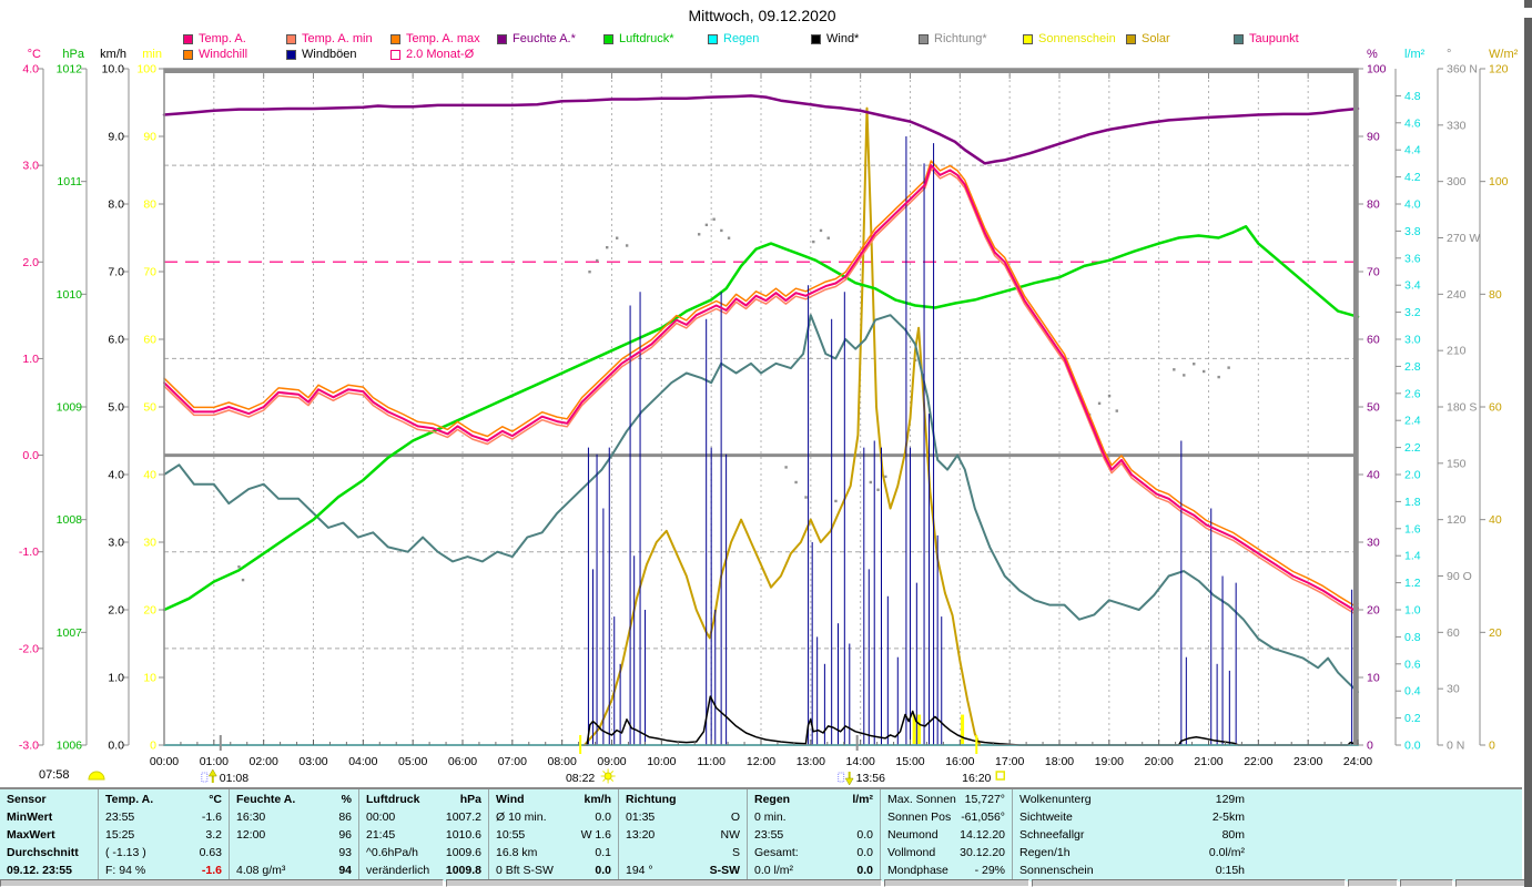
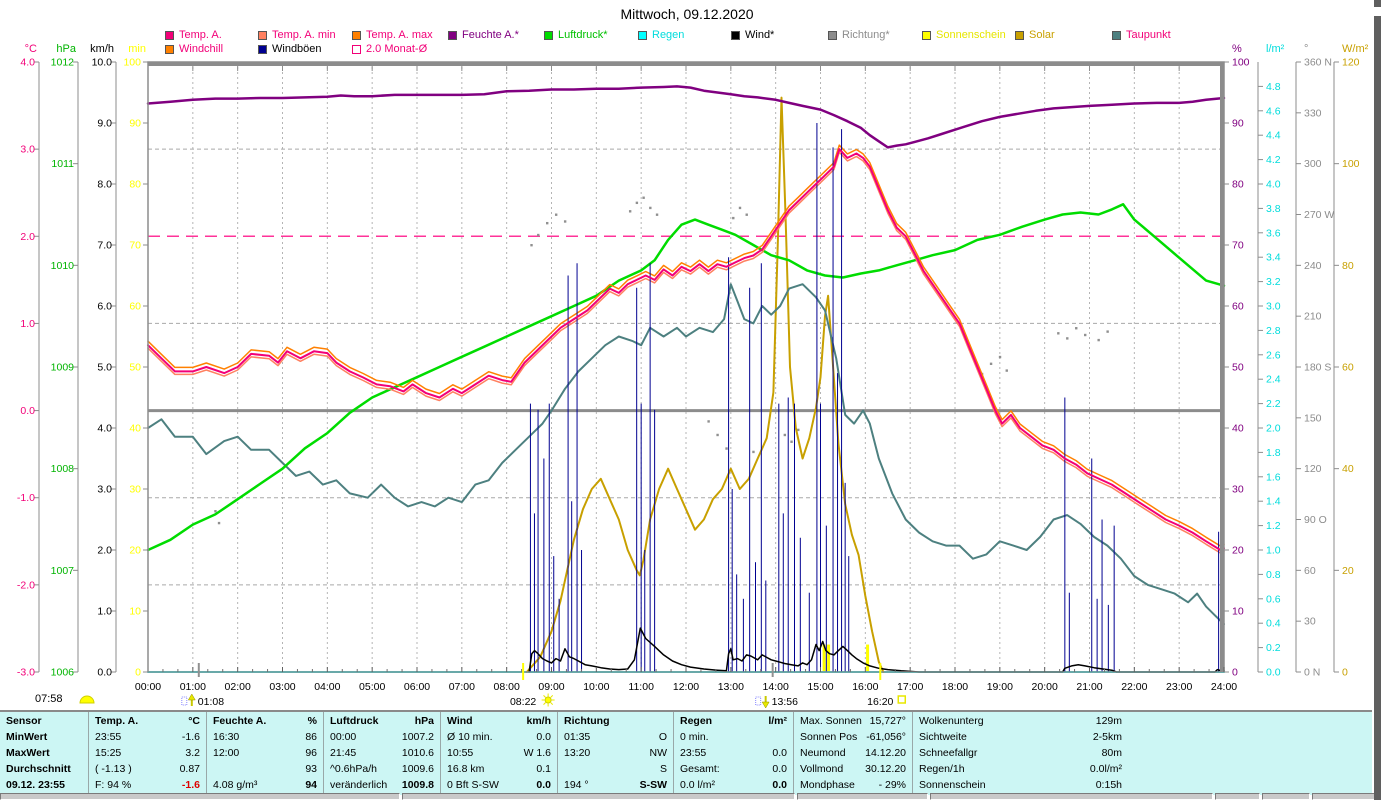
  °C
  4.0
  3.0
  2.0
  1.0
  0.0
  -1.0
  -2.0
  -3.0
  hPa
  1012
  1011
  1010
  1009
  1008
  1007
  1006
  km/h
  10.0
  9.0
  8.0
  7.0
  6.0
  5.0
  4.0
  3.0
  2.0
  1.0
  0.0
  min
  100
  90
  80
  70
  60
  50
  40
  30
  20
  10
  0
  %
  100
  90
  80
  70
  60
  50
  40
  30
  20
  10
  0
  l/m²
  4.8
  4.6
  4.4
  4.2
  4.0
  3.8
  3.6
  3.4
  3.2
  3.0
  2.8
  2.6
  2.4
  2.2
  2.0
  1.8
  1.6
  1.4
  1.2
  1.0
  0.8
  0.6
  0.4
  0.2
  0.0
  °
  360 N
  330
  300
  270 W
  240
  210
  180 S
  150
  120
  90 O
  60
  30
  0 N
  W/m²
  120
  100
  80
  60
  40
  20
  0
  00:00
  01:00
  02:00
  03:00
  04:00
  05:00
  06:00
  07:00
  08:00
  09:00
  10:00
  11:00
  12:00
  13:00
  14:00
  15:00
  16:00
  17:00
  18:00
  19:00
  20:00
  21:00
  22:00
  23:00
  24:00
  01:08
  08:22
  13:56
  16:20
  07:58
  Mittwoch, 09.12.2020
  Temp. A.
  Temp. A. min
  Temp. A. max
  Feuchte A.*
  Luftdruck*
  Regen
  Wind*
  Richtung*
  Sonnenschein
  Solar
  Taupunkt
  Windchill
  Windböen
  2.0 Monat-Ø
  Sensor
  MinWert
  MaxWert
  Durchschnitt
  09.12. 23:55
  Temp. A.
  °C
  23:55
  -1.6
  15:25
  3.2
  ( -1.13 )
- 0.63
+ 0.87
  F: 94 %
  -1.6
  Feuchte A.
  %
  16:30
  86
  12:00
  96
  93
  4.08 g/m³
  94
  Luftdruck
  hPa
  00:00
  1007.2
  21:45
  1010.6
  ^0.6hPa/h
  1009.6
  veränderlich
  1009.8
  Wind
  km/h
  Ø 10 min.
  0.0
  10:55
  W 1.6
  16.8 km
  0.1
  0 Bft S-SW
  0.0
  Richtung
  01:35
  O
  13:20
  NW
  S
  194 °
  S-SW
  Regen
  l/m²
  0 min.
  23:55
  0.0
  Gesamt:
  0.0
  0.0 l/m²
  0.0
  Max. Sonnen
  15,727°
  Sonnen Pos
  -61,056°
  Neumond
  14.12.20
  Vollmond
  30.12.20
  Mondphase
  - 29%
  Wolkenunterg
  129m
  Sichtweite
  2-5km
  Schneefallgr
  80m
  Regen/1h
  0.0l/m²
  Sonnenschein
  0:15h
